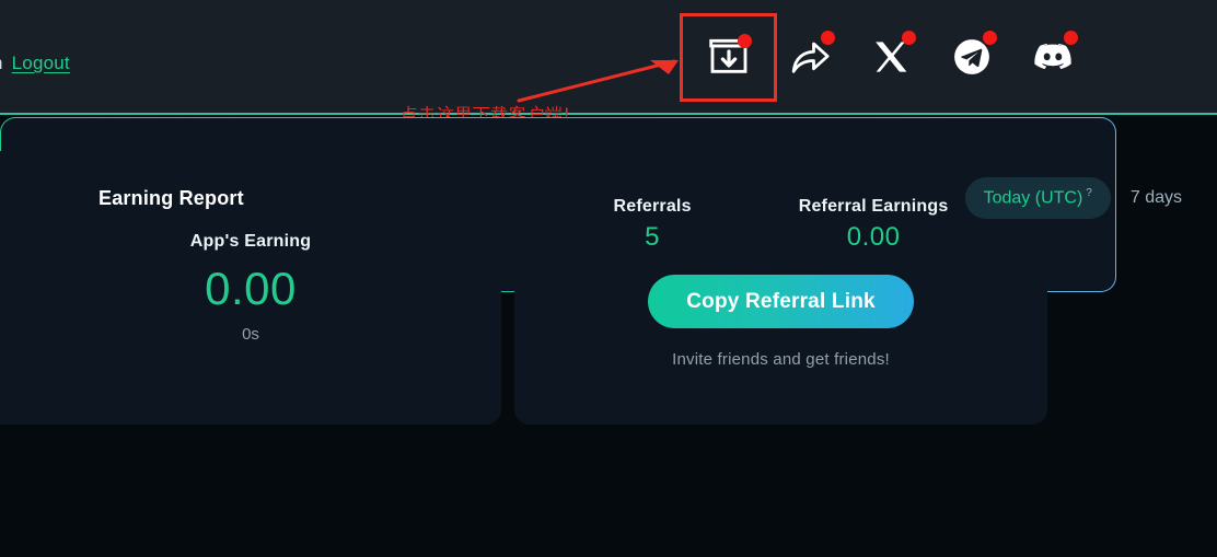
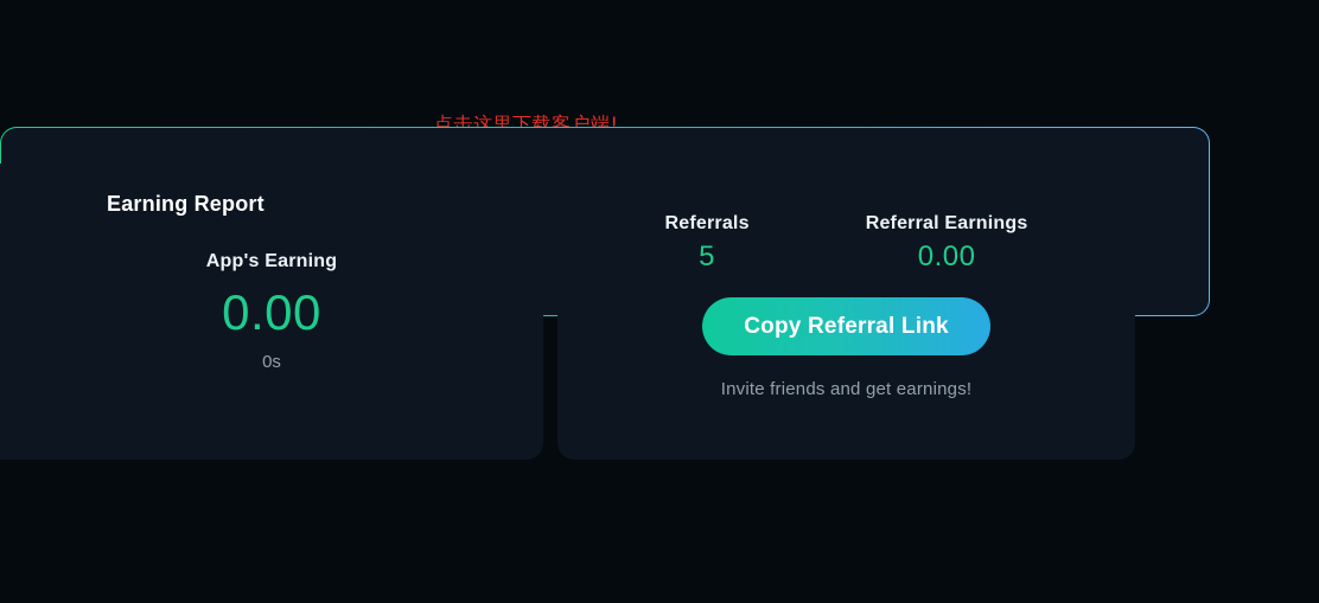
- Logout
  点击这里下载客户端!
  App's Earning
  0.00
  0s
  Referrals
  5
  Referral Earnings
  0.00
  Copy Referral Link
- Invite friends and get friends!
+ Invite friends and get earnings!
  Earning Report
- Today (UTC) ?
- 7 days
